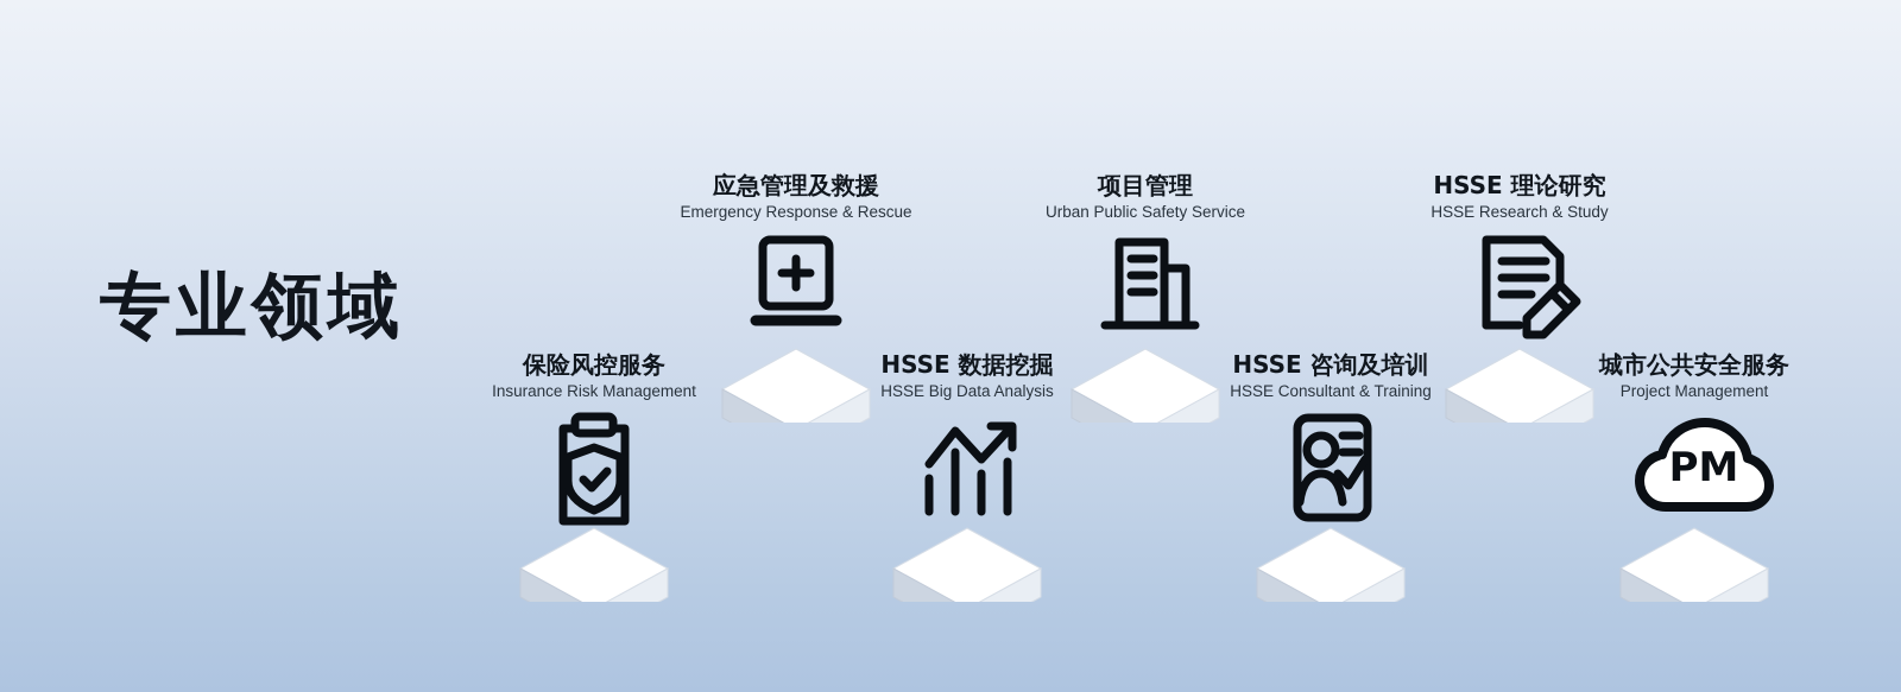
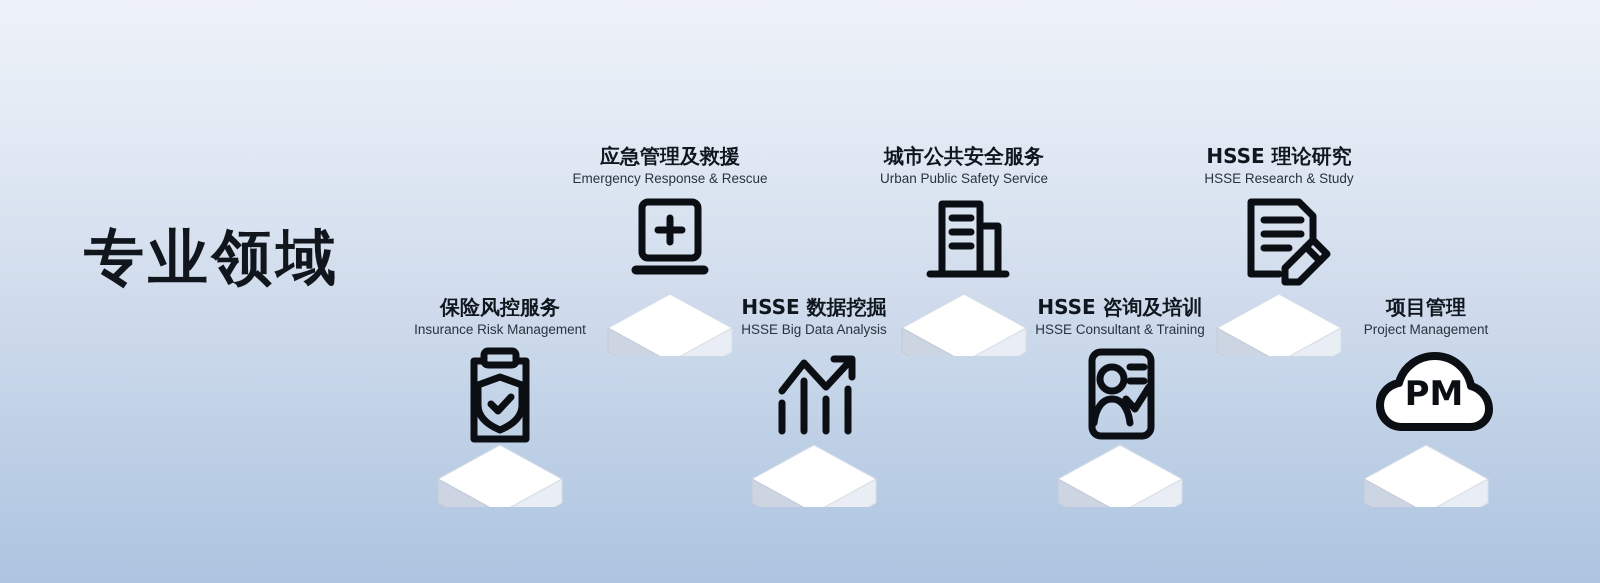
  专业领域
  应急管理及救援
  Emergency Response & Rescue
- 项目管理
+ 城市公共安全服务
  Urban Public Safety Service
  HSSE 理论研究
  HSSE Research & Study
  保险风控服务
  Insurance Risk Management
  HSSE 数据挖掘
  HSSE Big Data Analysis
  HSSE 咨询及培训
  HSSE Consultant & Training
- 城市公共安全服务
+ 项目管理
  Project Management
  PM
